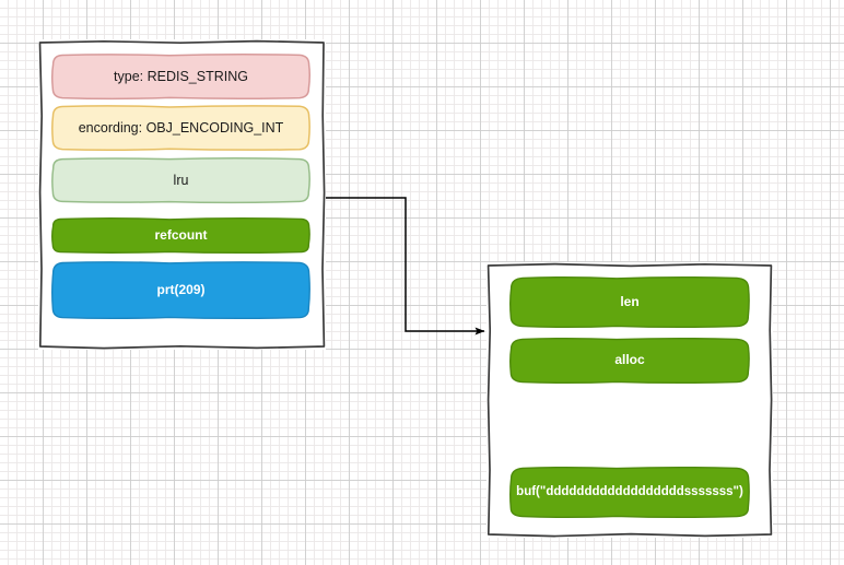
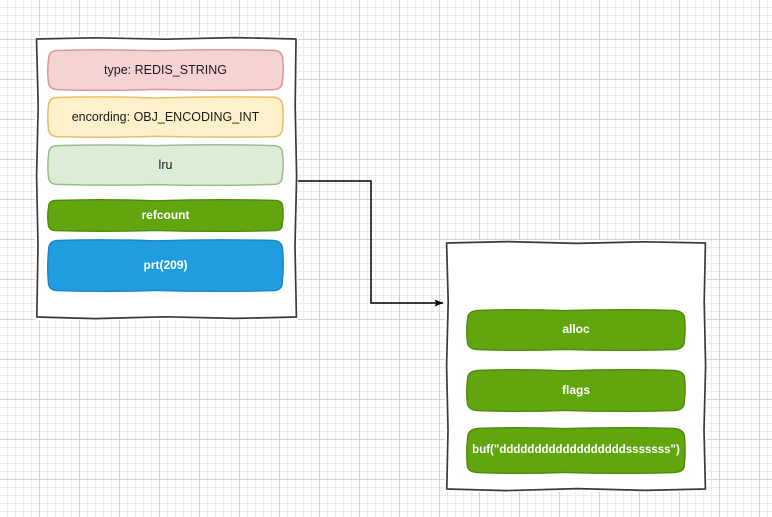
  type: REDIS_STRING
  encording: OBJ_ENCODING_INT
  lru
  refcount
  prt(209)
- len
  alloc
+ flags
  buf("ddddddddddddddddddsssssss")
